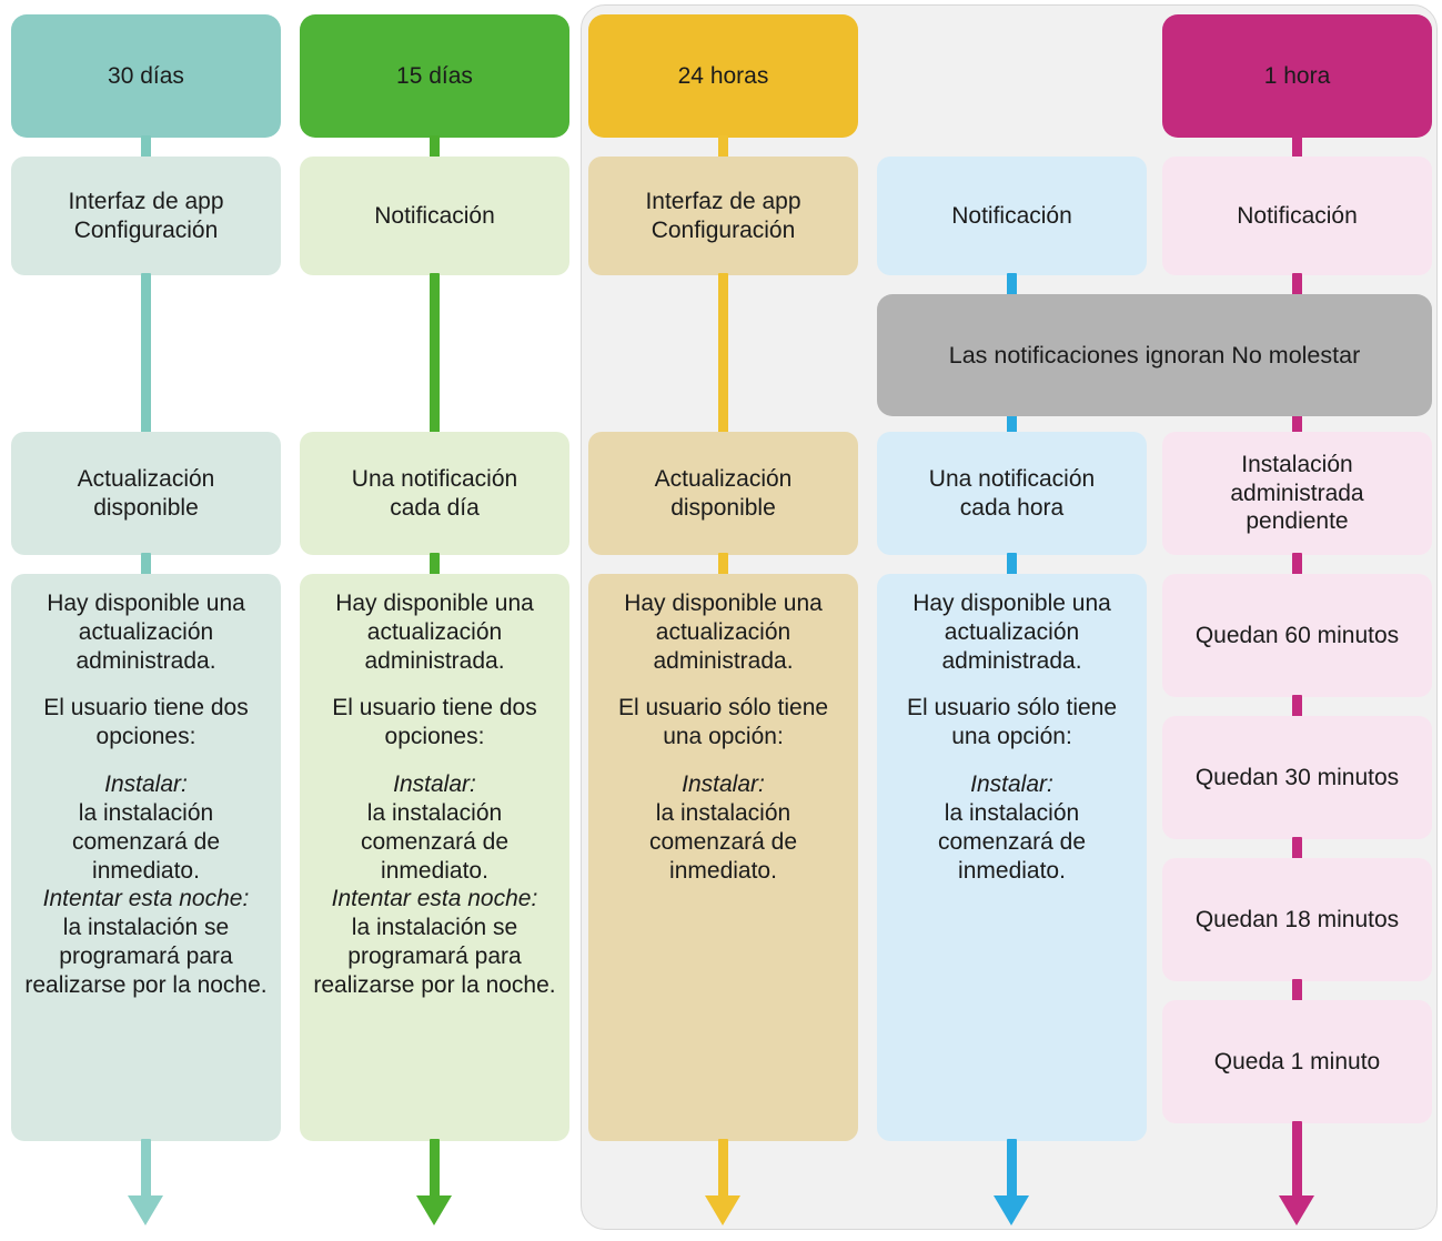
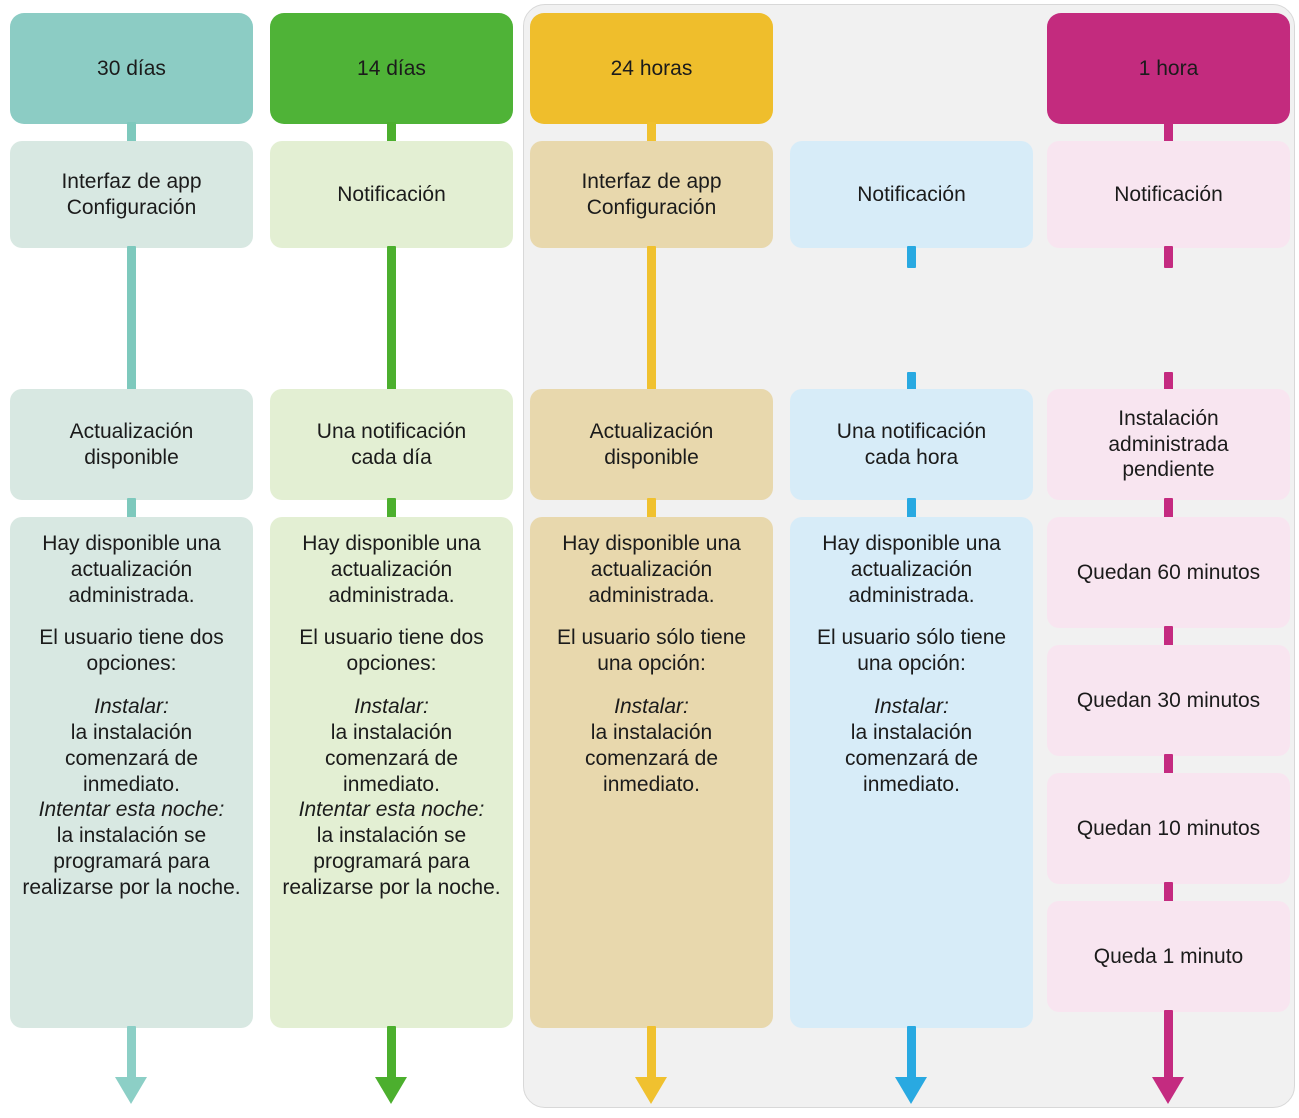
  30 días
  Interfaz de app
  Configuración
  Actualización
  disponible
  Hay disponible una actualización administrada.
  El usuario tiene dos opciones:
  Instalar:
  la instalación comenzará de inmediato.
  Intentar esta noche:
  la instalación se programará para realizarse por la noche.
- 15 días
+ 14 días
  Notificación
  Una notificación
  cada día
  Hay disponible una actualización administrada.
  El usuario tiene dos opciones:
  Instalar:
  la instalación comenzará de inmediato.
  Intentar esta noche:
  la instalación se programará para realizarse por la noche.
  24 horas
  Interfaz de app
  Configuración
  Actualización
  disponible
  Hay disponible una actualización administrada.
  El usuario sólo tiene una opción:
  Instalar:
  la instalación comenzará de inmediato.
  Notificación
  Una notificación
  cada hora
  Hay disponible una actualización administrada.
  El usuario sólo tiene una opción:
  Instalar:
  la instalación comenzará de inmediato.
  1 hora
  Notificación
  Instalación
  administrada
  pendiente
  Quedan 60 minutos
  Quedan 30 minutos
- Quedan 18 minutos
+ Quedan 10 minutos
  Queda 1 minuto
- Las notificaciones ignoran No molestar
